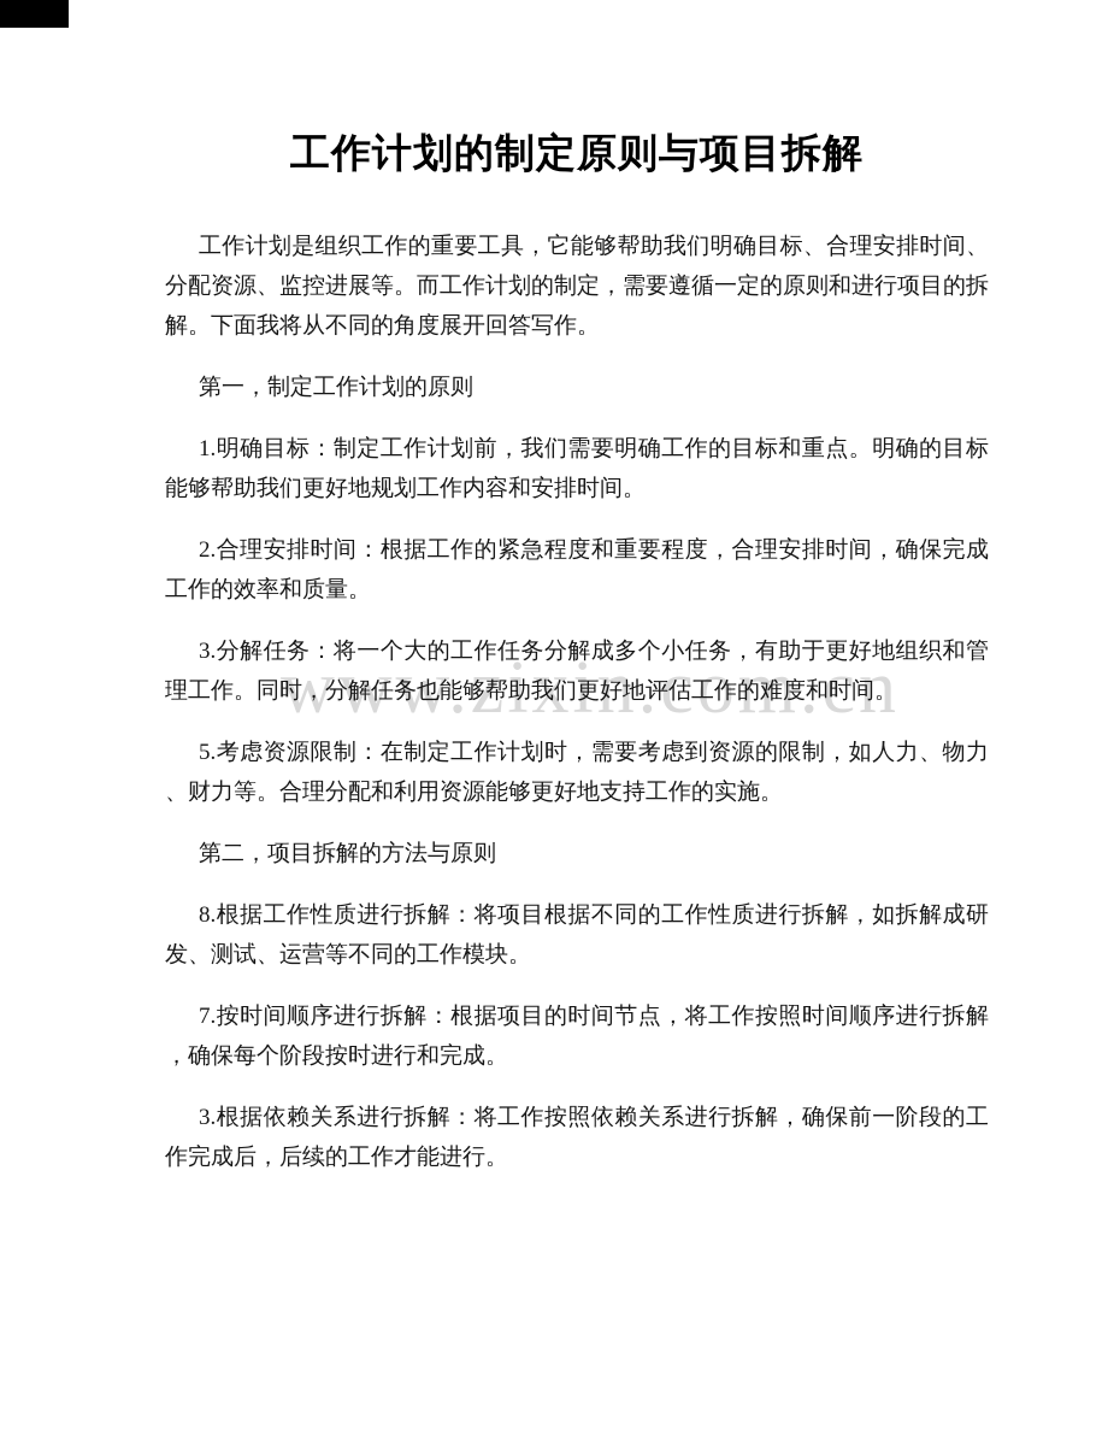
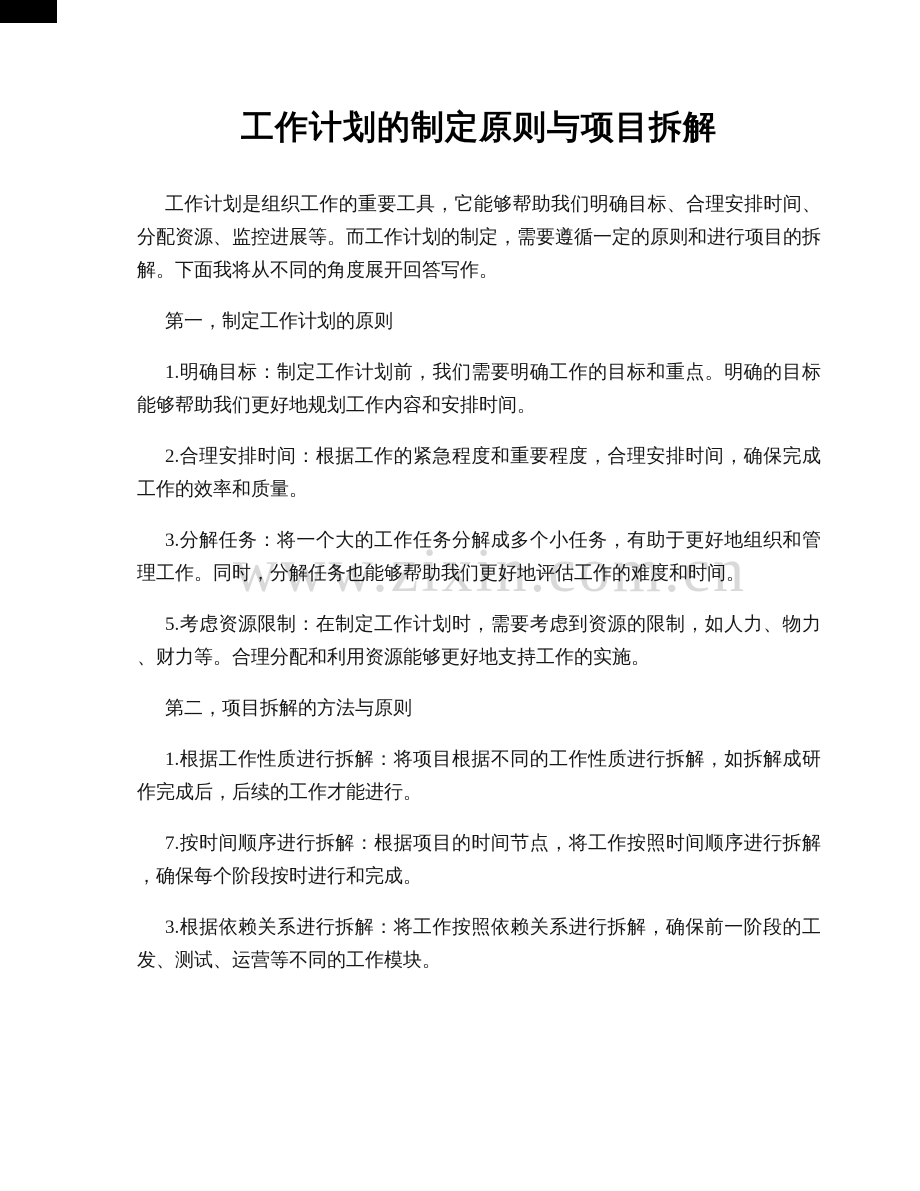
  www.zixin.com.cn
  工作计划的制定原则与项目拆解
  工作计划是组织工作的重要工具，它能够帮助我们明确目标、合理安排时间、
  分配资源、监控进展等。而工作计划的制定，需要遵循一定的原则和进行项目的拆
  解。下面我将从不同的角度展开回答写作。
  第一，制定工作计划的原则
  1.明确目标：制定工作计划前，我们需要明确工作的目标和重点。明确的目标
  能够帮助我们更好地规划工作内容和安排时间。
  2.合理安排时间：根据工作的紧急程度和重要程度，合理安排时间，确保完成
  工作的效率和质量。
  3.分解任务：将一个大的工作任务分解成多个小任务，有助于更好地组织和管
  理工作。同时，分解任务也能够帮助我们更好地评估工作的难度和时间。
  5.考虑资源限制：在制定工作计划时，需要考虑到资源的限制，如人力、物力
  、财力等。合理分配和利用资源能够更好地支持工作的实施。
  第二，项目拆解的方法与原则
- 8.根据工作性质进行拆解：将项目根据不同的工作性质进行拆解，如拆解成研
+ 1.根据工作性质进行拆解：将项目根据不同的工作性质进行拆解，如拆解成研
- 发、测试、运营等不同的工作模块。
+ 作完成后，后续的工作才能进行。
  7.按时间顺序进行拆解：根据项目的时间节点，将工作按照时间顺序进行拆解
  ，确保每个阶段按时进行和完成。
  3.根据依赖关系进行拆解：将工作按照依赖关系进行拆解，确保前一阶段的工
- 作完成后，后续的工作才能进行。
+ 发、测试、运营等不同的工作模块。
